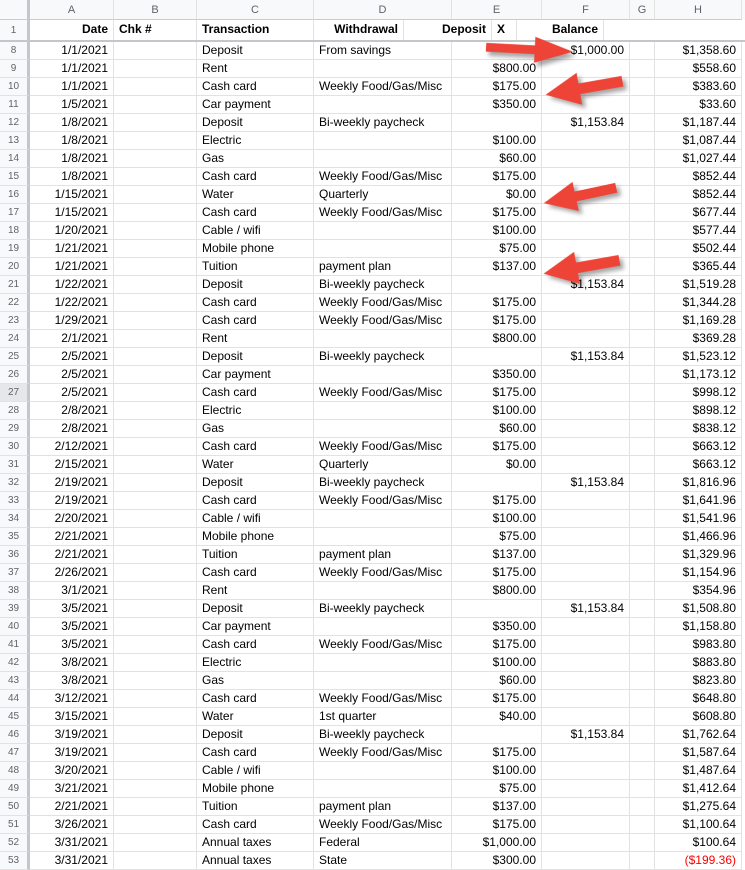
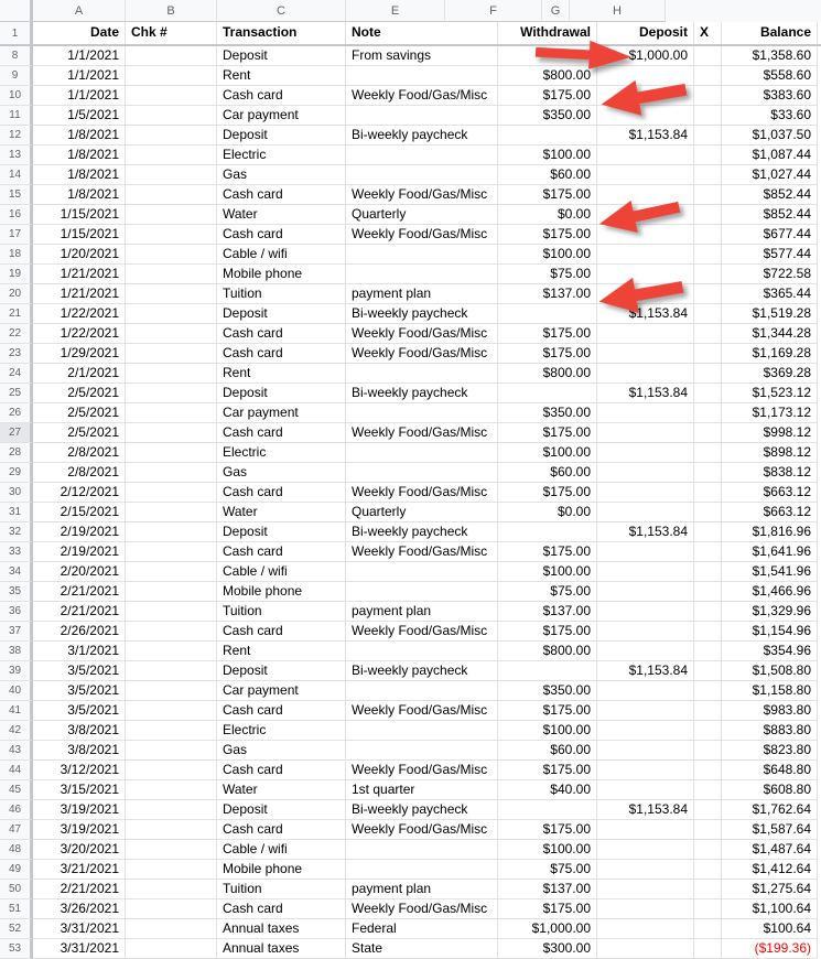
  A
  B
  C
- D
  E
  F
  G
  H
  1
  Date
  Chk #
  Transaction
+ Note
  Withdrawal
  Deposit
  X
  Balance
  8
  1/1/2021
  Deposit
  From savings
  $1,000.00
  $1,358.60
  9
  1/1/2021
  Rent
  $800.00
  $558.60
  10
  1/1/2021
  Cash card
  Weekly Food/Gas/Misc
  $175.00
  $383.60
  11
  1/5/2021
  Car payment
  $350.00
  $33.60
  12
  1/8/2021
  Deposit
  Bi-weekly paycheck
  $1,153.84
- $1,187.44
+ $1,037.50
  13
  1/8/2021
  Electric
  $100.00
  $1,087.44
  14
  1/8/2021
  Gas
  $60.00
  $1,027.44
  15
  1/8/2021
  Cash card
  Weekly Food/Gas/Misc
  $175.00
  $852.44
  16
  1/15/2021
  Water
  Quarterly
  $0.00
  $852.44
  17
  1/15/2021
  Cash card
  Weekly Food/Gas/Misc
  $175.00
  $677.44
  18
  1/20/2021
  Cable / wifi
  $100.00
  $577.44
  19
  1/21/2021
  Mobile phone
  $75.00
- $502.44
+ $722.58
  20
  1/21/2021
  Tuition
  payment plan
  $137.00
  $365.44
  21
  1/22/2021
  Deposit
  Bi-weekly paycheck
  $1,153.84
  $1,519.28
  22
  1/22/2021
  Cash card
  Weekly Food/Gas/Misc
  $175.00
  $1,344.28
  23
  1/29/2021
  Cash card
  Weekly Food/Gas/Misc
  $175.00
  $1,169.28
  24
  2/1/2021
  Rent
  $800.00
  $369.28
  25
  2/5/2021
  Deposit
  Bi-weekly paycheck
  $1,153.84
  $1,523.12
  26
  2/5/2021
  Car payment
  $350.00
  $1,173.12
  27
  2/5/2021
  Cash card
  Weekly Food/Gas/Misc
  $175.00
  $998.12
  28
  2/8/2021
  Electric
  $100.00
  $898.12
  29
  2/8/2021
  Gas
  $60.00
  $838.12
  30
  2/12/2021
  Cash card
  Weekly Food/Gas/Misc
  $175.00
  $663.12
  31
  2/15/2021
  Water
  Quarterly
  $0.00
  $663.12
  32
  2/19/2021
  Deposit
  Bi-weekly paycheck
  $1,153.84
  $1,816.96
  33
  2/19/2021
  Cash card
  Weekly Food/Gas/Misc
  $175.00
  $1,641.96
  34
  2/20/2021
  Cable / wifi
  $100.00
  $1,541.96
  35
  2/21/2021
  Mobile phone
  $75.00
  $1,466.96
  36
  2/21/2021
  Tuition
  payment plan
  $137.00
  $1,329.96
  37
  2/26/2021
  Cash card
  Weekly Food/Gas/Misc
  $175.00
  $1,154.96
  38
  3/1/2021
  Rent
  $800.00
  $354.96
  39
  3/5/2021
  Deposit
  Bi-weekly paycheck
  $1,153.84
  $1,508.80
  40
  3/5/2021
  Car payment
  $350.00
  $1,158.80
  41
  3/5/2021
  Cash card
  Weekly Food/Gas/Misc
  $175.00
  $983.80
  42
  3/8/2021
  Electric
  $100.00
  $883.80
  43
  3/8/2021
  Gas
  $60.00
  $823.80
  44
  3/12/2021
  Cash card
  Weekly Food/Gas/Misc
  $175.00
  $648.80
  45
  3/15/2021
  Water
  1st quarter
  $40.00
  $608.80
  46
  3/19/2021
  Deposit
  Bi-weekly paycheck
  $1,153.84
  $1,762.64
  47
  3/19/2021
  Cash card
  Weekly Food/Gas/Misc
  $175.00
  $1,587.64
  48
  3/20/2021
  Cable / wifi
  $100.00
  $1,487.64
  49
  3/21/2021
  Mobile phone
  $75.00
  $1,412.64
  50
  2/21/2021
  Tuition
  payment plan
  $137.00
  $1,275.64
  51
  3/26/2021
  Cash card
  Weekly Food/Gas/Misc
  $175.00
  $1,100.64
  52
  3/31/2021
  Annual taxes
  Federal
  $1,000.00
  $100.64
  53
  3/31/2021
  Annual taxes
  State
  $300.00
  ($199.36)
